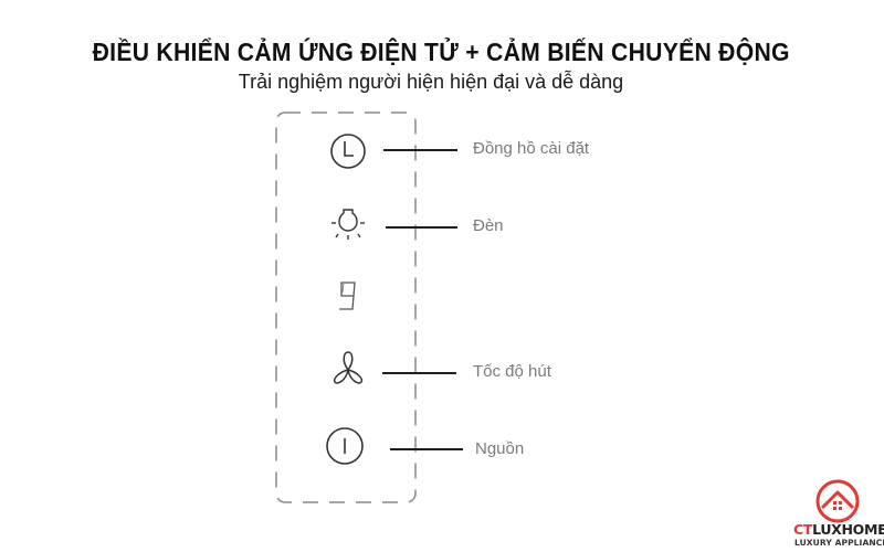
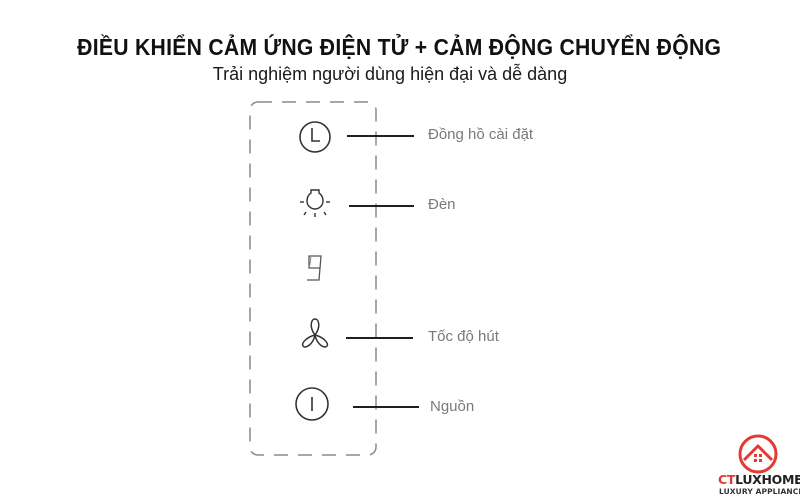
- ĐIỀU KHIỂN CẢM ỨNG ĐIỆN TỬ + CẢM BIẾN CHUYỂN ĐỘNG
+ ĐIỀU KHIỂN CẢM ỨNG ĐIỆN TỬ + CẢM ĐỘNG CHUYỂN ĐỘNG
- Trải nghiệm người hiện hiện đại và dễ dàng
+ Trải nghiệm người dùng hiện đại và dễ dàng
  Đồng hồ cài đặt
  Đèn
  Tốc độ hút
  Nguồn
  CTLUXHOME
  LUXURY APPLIANC
